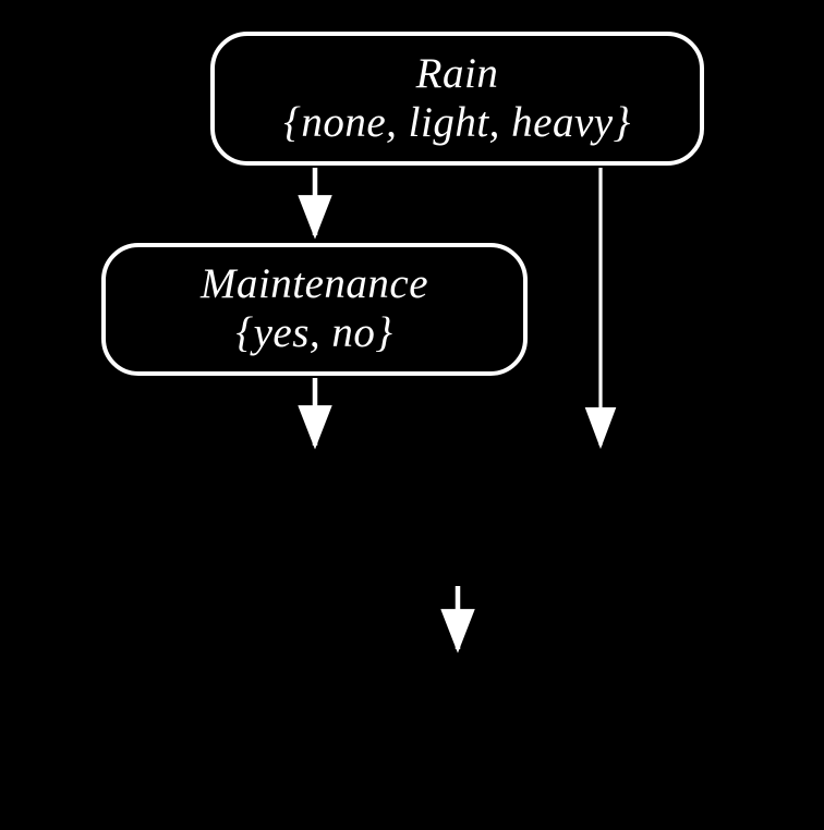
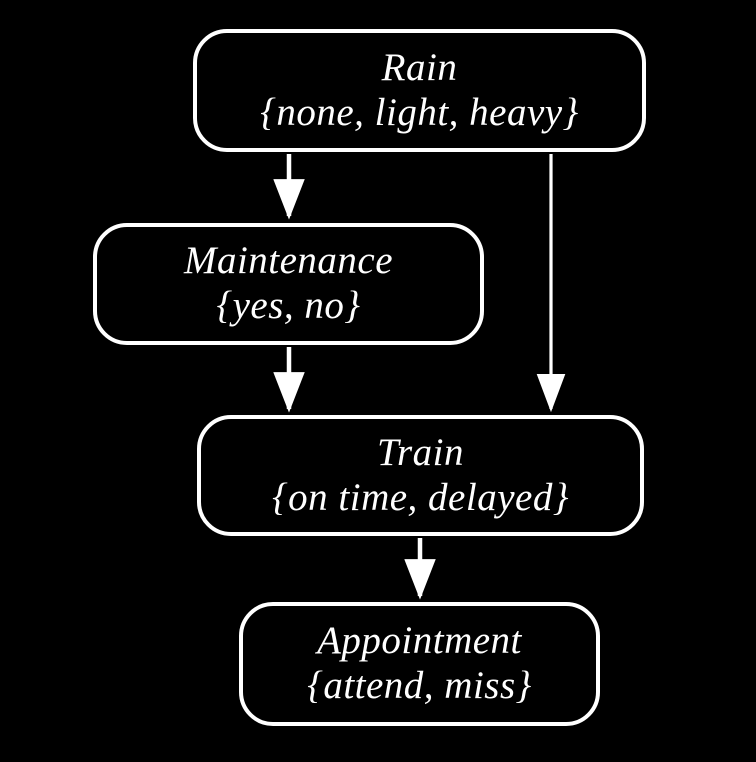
  Rain
  {none, light, heavy}
  Maintenance
  {yes, no}
+ Train
+ {on time, delayed}
+ Appointment
+ {attend, miss}
